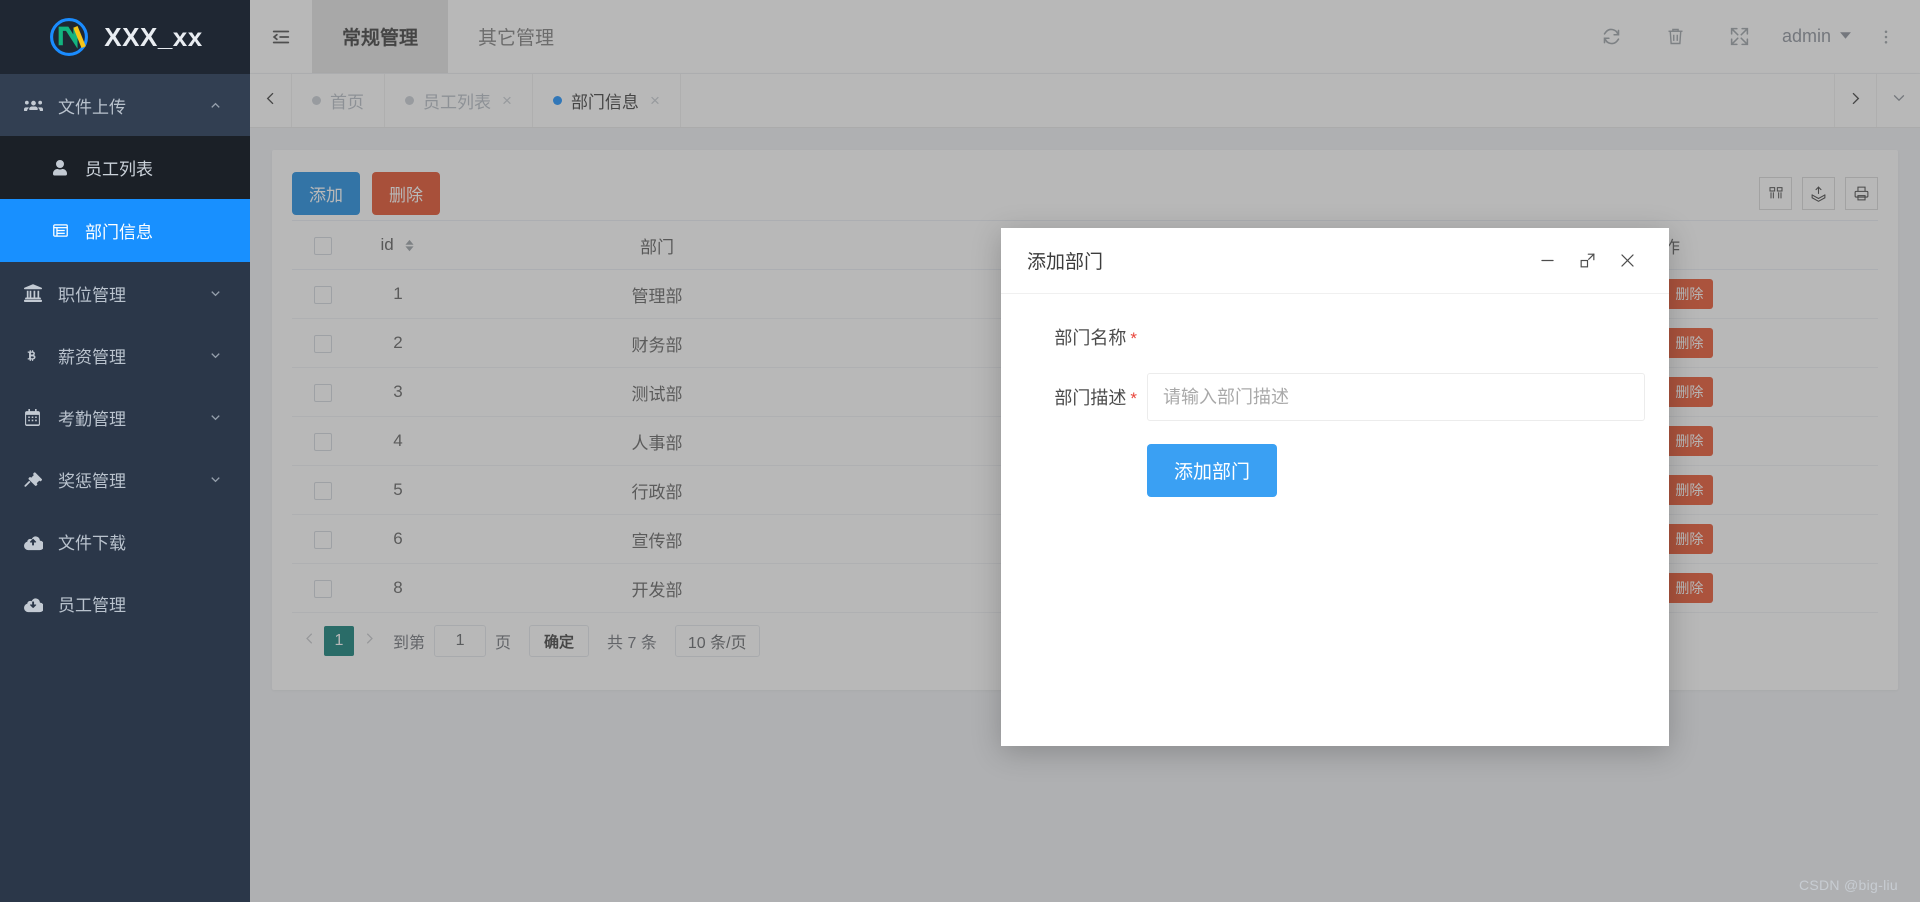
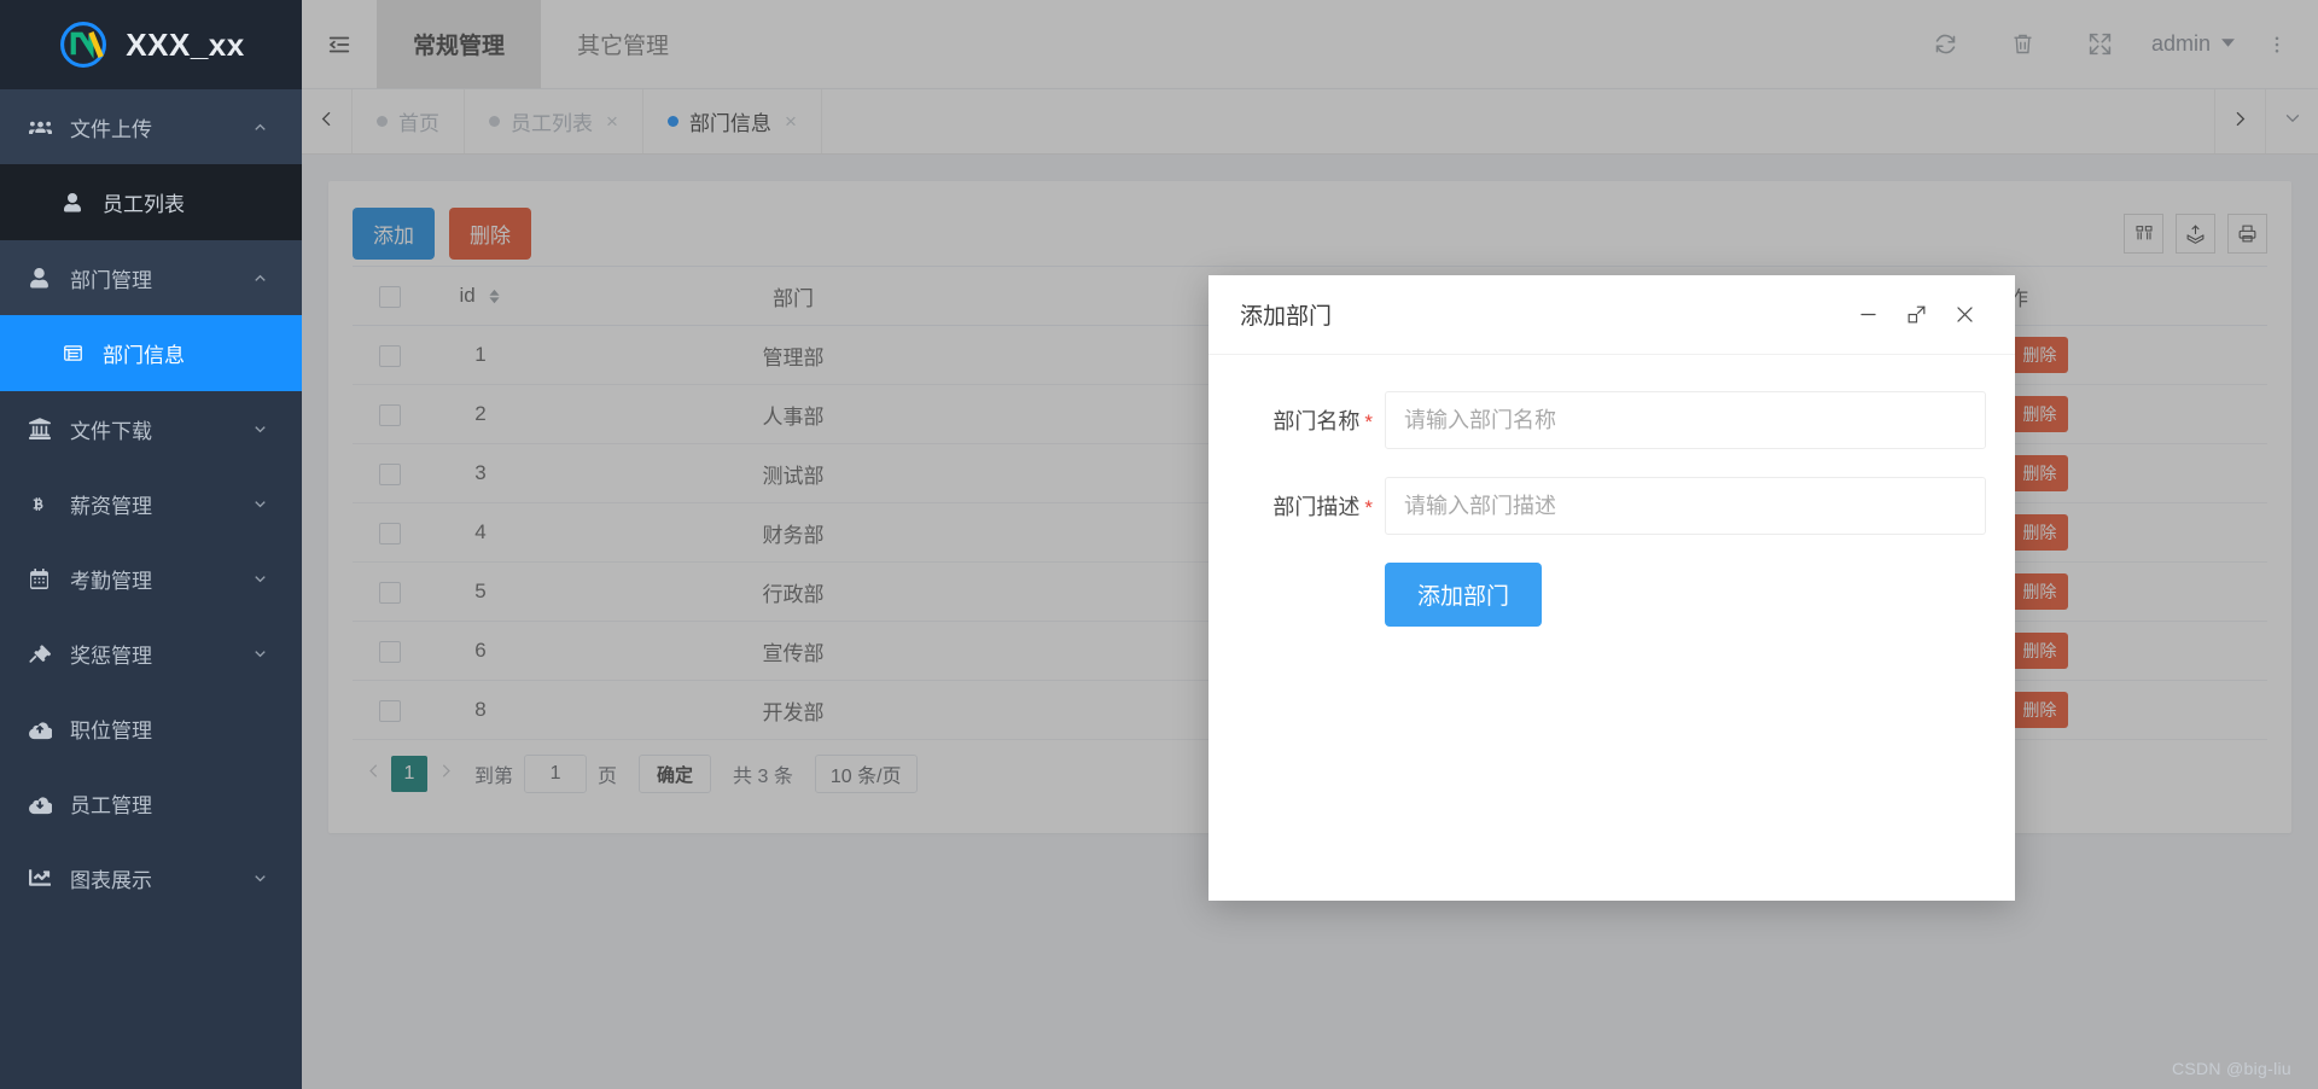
  XXX_xx
  文件上传
  员工列表
+ 部门管理
  部门信息
- 职位管理
+ 文件下载
  薪资管理
  考勤管理
  奖惩管理
- 文件下载
+ 职位管理
  员工管理
+ 图表展示
  常规管理
  其它管理
  admin
  首页
  员工列表
  ×
  部门信息
  ×
  添加
  删除
  	1	管理部		删除
- 	2	财务部		删除
+ 	2	人事部		删除
  	3	测试部		删除
- 	4	人事部		删除
+ 	4	财务部		删除
  	5	行政部		删除
  	6	宣传部		删除
  	8	开发部		删除
  1
  到第
  1
  页
  确定
- 共 7 条
+ 共 3 条
  10 条/页
  添加部门
  部门名称 *
+ 请输入部门名称
  部门描述 *
  请输入部门描述
  添加部门
  CSDN @big-liu
